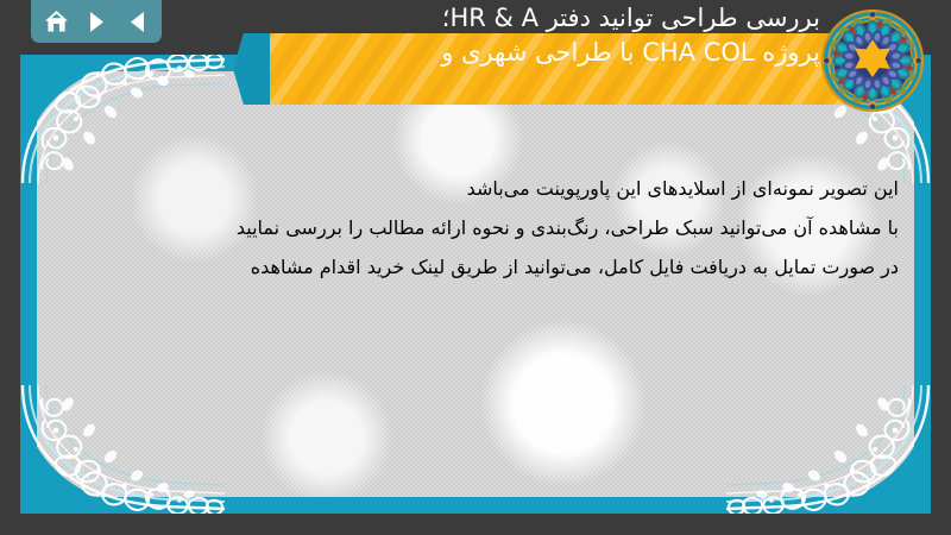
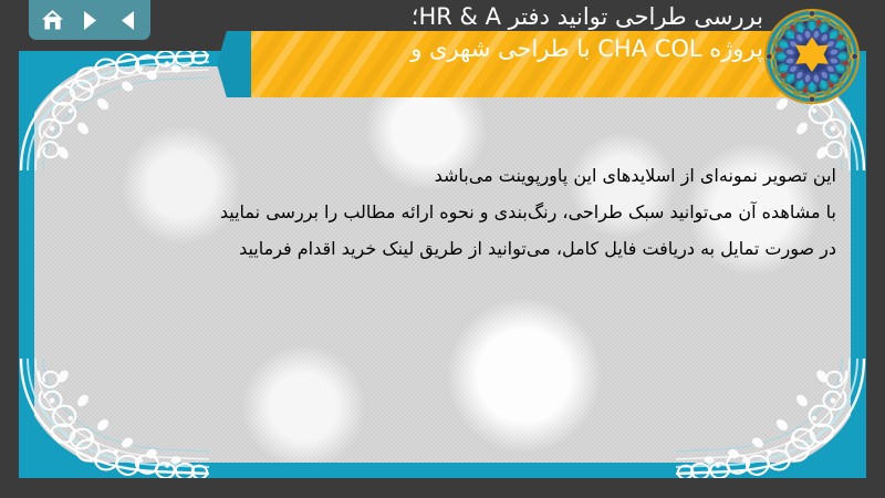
  بررسی طراحی توانید دفتر HR & A؛
  پروژه CHA COL با طراحی شهری و
  این تصویر نمونهای از اسلایدهای این پاورپوینت می‌باشد
  با مشاهده آن میتوانید سبک طراحی، رنگ‌بندی و نحوه ارائه مطالب را بررسی نمایید
- در صورت تمایل به دریافت فایل کامل، میتوانید از طریق لینک خرید اقدام مشاهده
+ در صورت تمایل به دریافت فایل کامل، می‌توانید از طریق لینک خرید اقدام فرمایید
